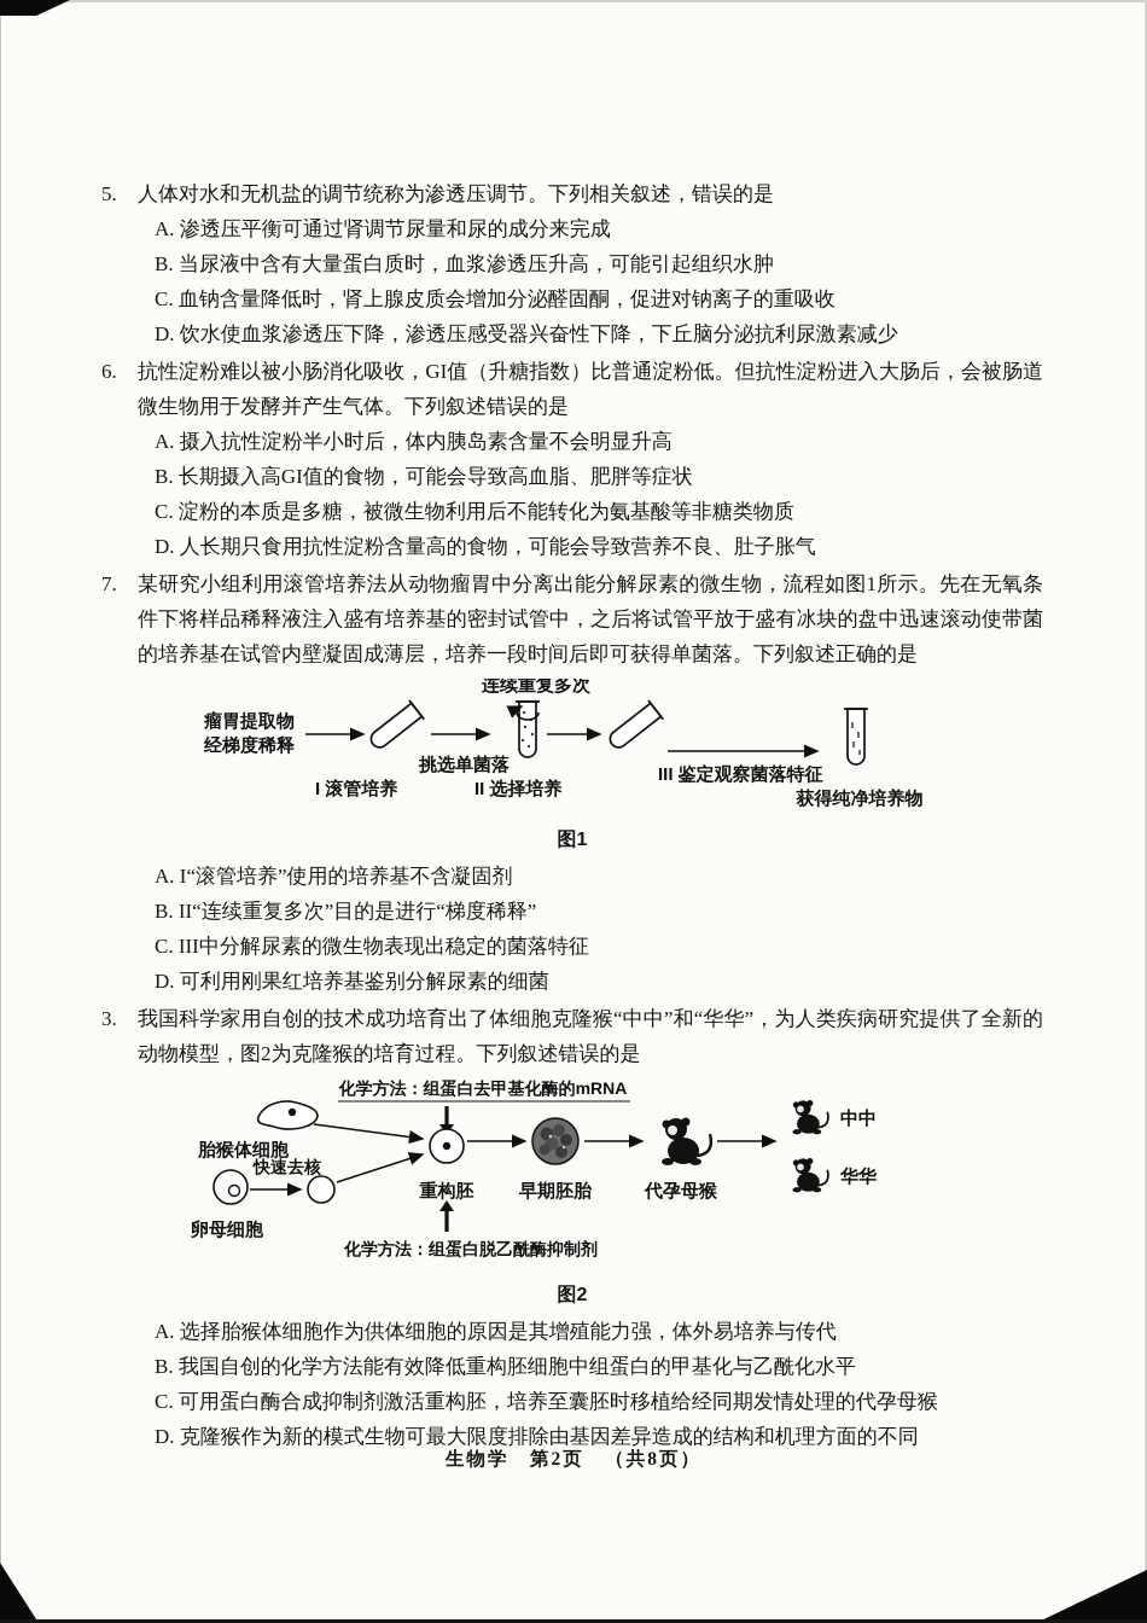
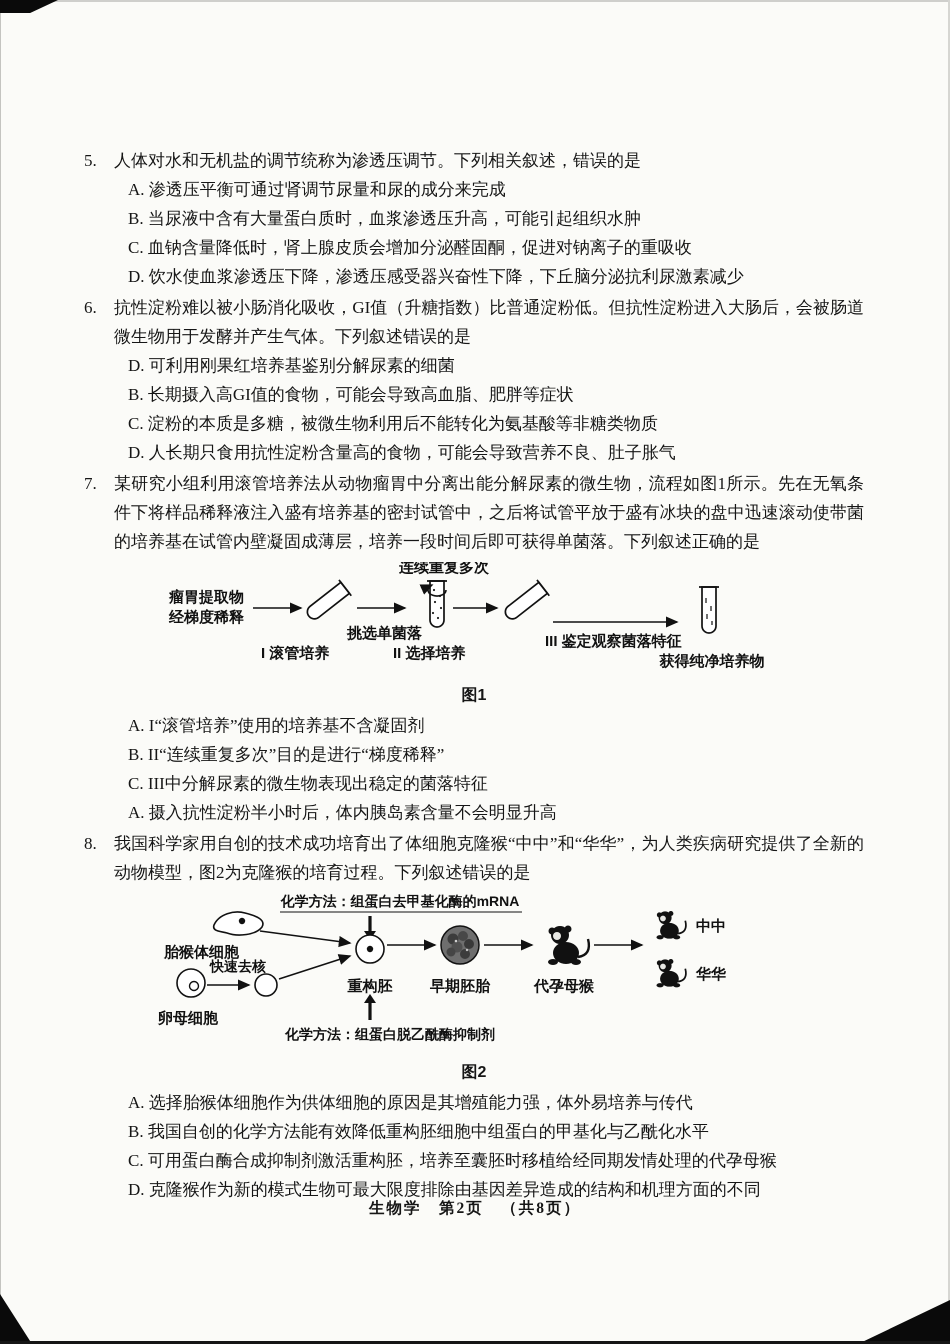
  5.
  人体对水和无机盐的调节统称为渗透压调节。下列相关叙述，错误的是
  A. 渗透压平衡可通过肾调节尿量和尿的成分来完成
  B. 当尿液中含有大量蛋白质时，血浆渗透压升高，可能引起组织水肿
  C. 血钠含量降低时，肾上腺皮质会增加分泌醛固酮，促进对钠离子的重吸收
  D. 饮水使血浆渗透压下降，渗透压感受器兴奋性下降，下丘脑分泌抗利尿激素减少
  6.
  抗性淀粉难以被小肠消化吸收，GI值（升糖指数）比普通淀粉低。但抗性淀粉进入大肠后，会被肠道微生物用于发酵并产生气体。下列叙述错误的是
- A. 摄入抗性淀粉半小时后，体内胰岛素含量不会明显升高
+ D. 可利用刚果红培养基鉴别分解尿素的细菌
  B. 长期摄入高GI值的食物，可能会导致高血脂、肥胖等症状
  C. 淀粉的本质是多糖，被微生物利用后不能转化为氨基酸等非糖类物质
  D. 人长期只食用抗性淀粉含量高的食物，可能会导致营养不良、肚子胀气
  7.
  某研究小组利用滚管培养法从动物瘤胃中分离出能分解尿素的微生物，流程如图1所示。先在无氧条件下将样品稀释液注入盛有培养基的密封试管中，之后将试管平放于盛有冰块的盘中迅速滚动使带菌的培养基在试管内壁凝固成薄层，培养一段时间后即可获得单菌落。下列叙述正确的是
  瘤胃提取物
  经梯度稀释
  I 滚管培养
  挑选单菌落
  II 选择培养
  连续重复多次
  III 鉴定观察菌落特征
  获得纯净培养物
  图1
  A. I“滚管培养”使用的培养基不含凝固剂
  B. II“连续重复多次”目的是进行“梯度稀释”
  C. III中分解尿素的微生物表现出稳定的菌落特征
- D. 可利用刚果红培养基鉴别分解尿素的细菌
+ A. 摄入抗性淀粉半小时后，体内胰岛素含量不会明显升高
- 3.
+ 8.
  我国科学家用自创的技术成功培育出了体细胞克隆猴“中中”和“华华”，为人类疾病研究提供了全新的动物模型，图2为克隆猴的培育过程。下列叙述错误的是
  化学方法：组蛋白去甲基化酶的mRNA
  胎猴体细胞
  卵母细胞
  快速去核
  重构胚
  化学方法：组蛋白脱乙酰酶抑制剂
  早期胚胎
  代孕母猴
  中中
  华华
  图2
  A. 选择胎猴体细胞作为供体细胞的原因是其增殖能力强，体外易培养与传代
  B. 我国自创的化学方法能有效降低重构胚细胞中组蛋白的甲基化与乙酰化水平
  C. 可用蛋白酶合成抑制剂激活重构胚，培养至囊胚时移植给经同期发情处理的代孕母猴
  D. 克隆猴作为新的模式生物可最大限度排除由基因差异造成的结构和机理方面的不同
  生物学 第2页 （共8页）
